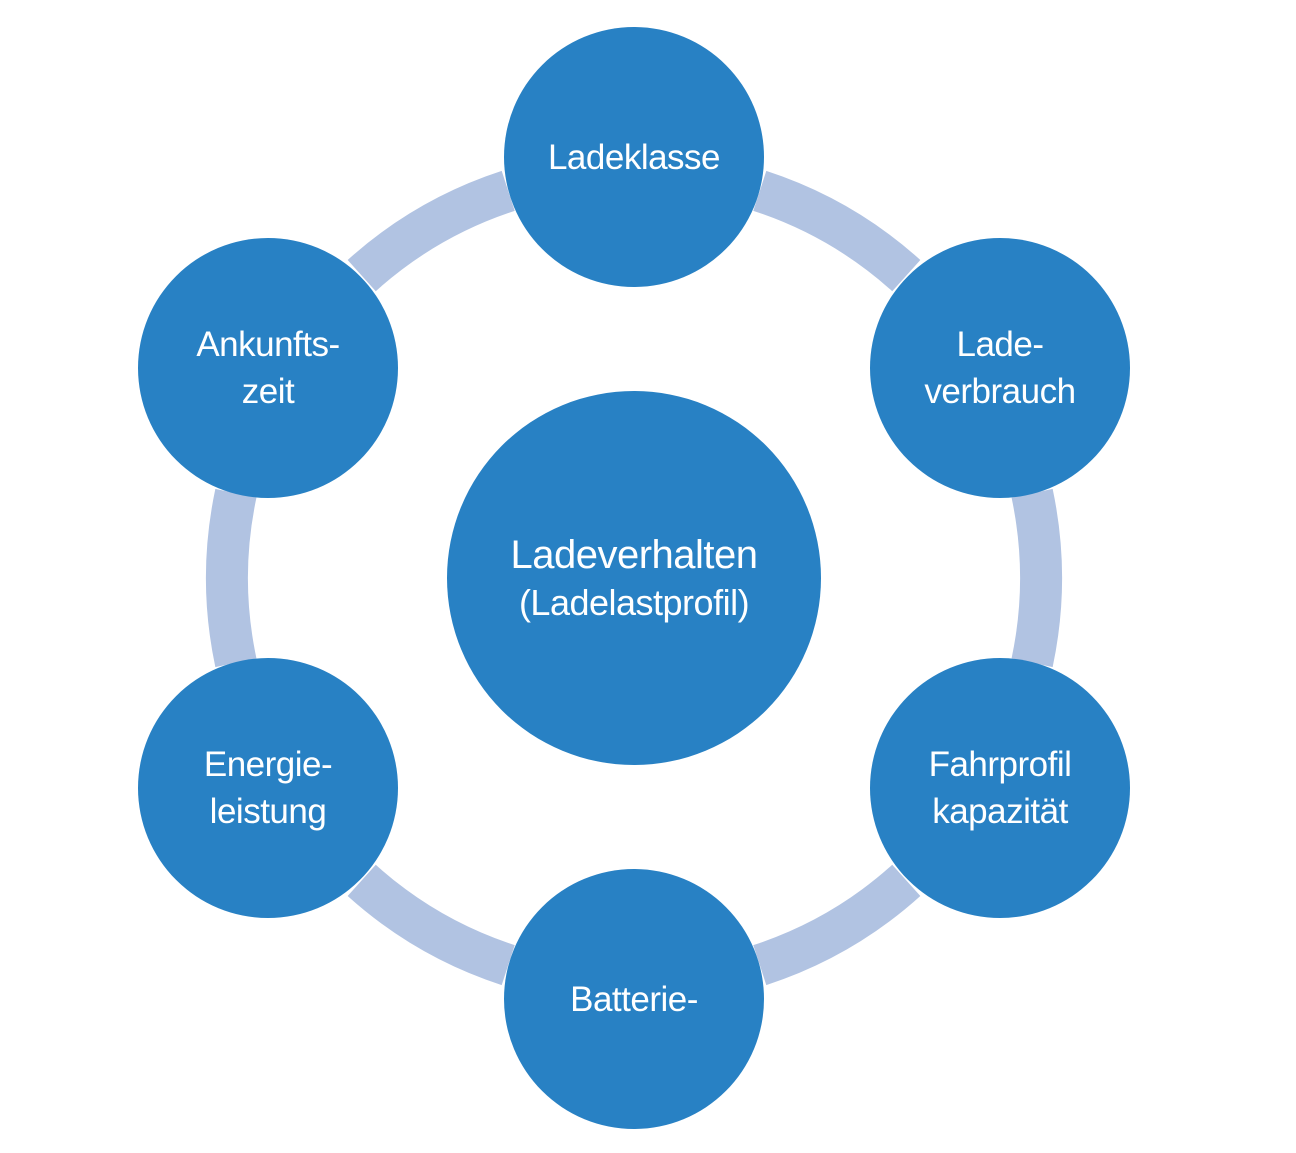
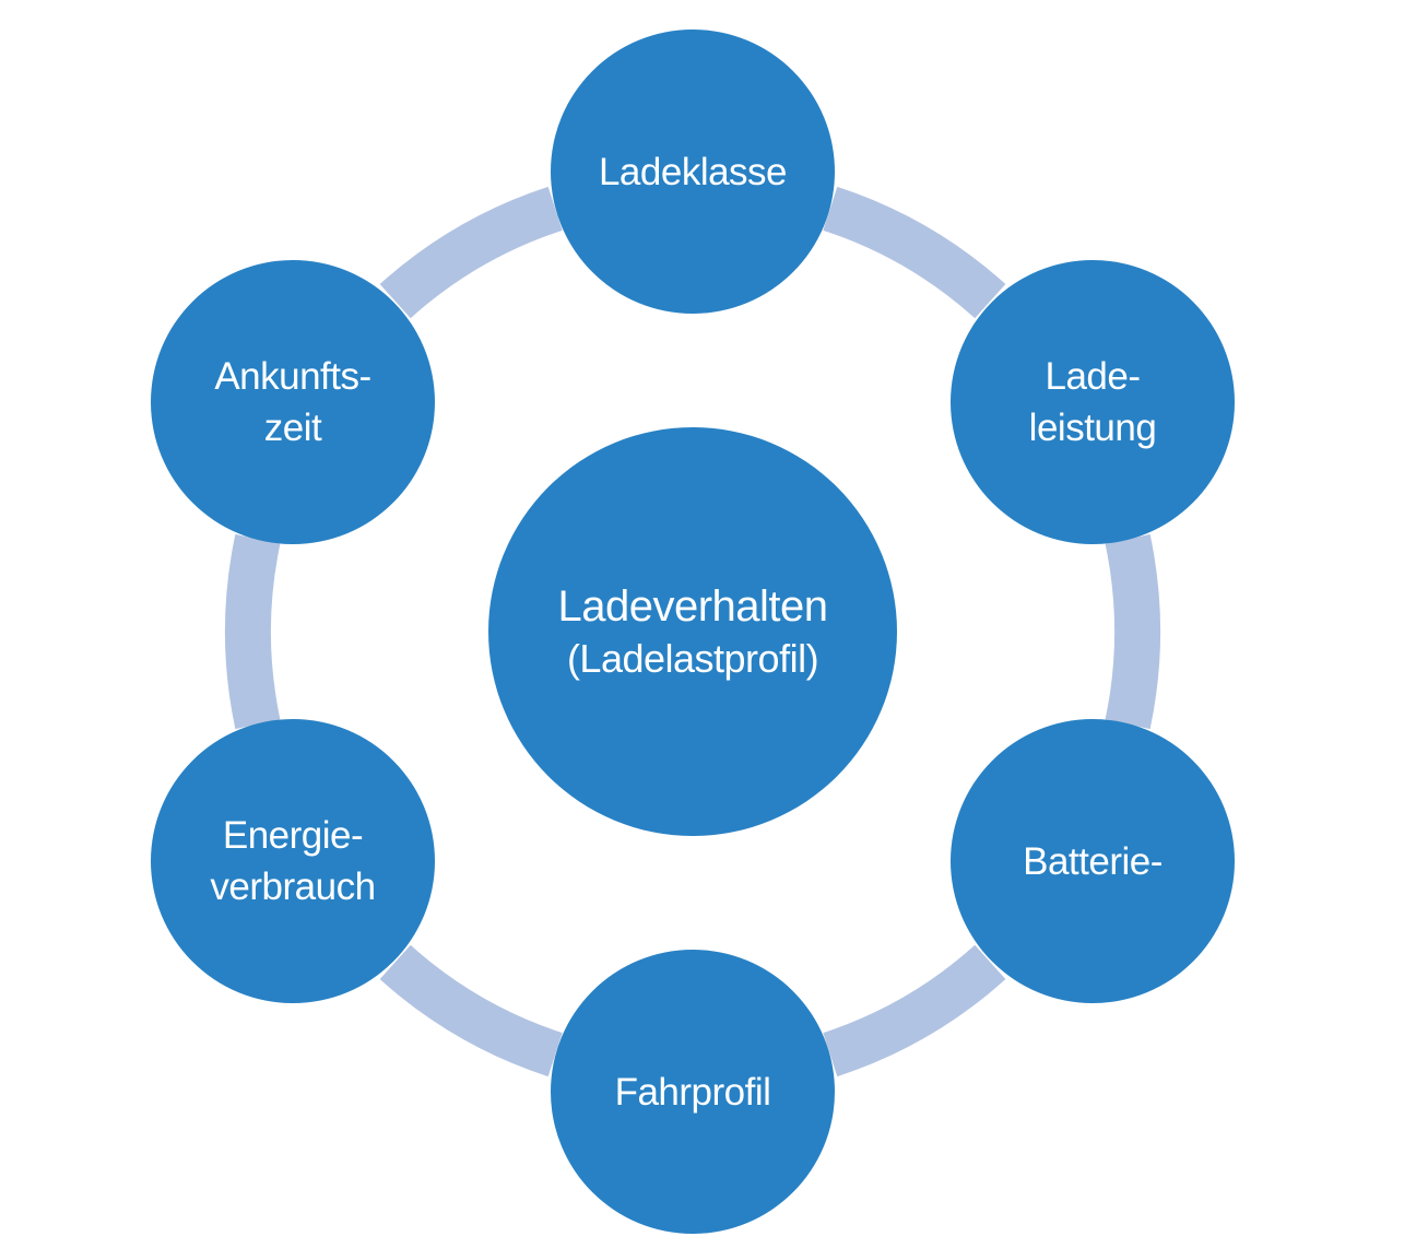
  Ladeverhalten
  (Ladelastprofil)
  Ladeklasse
  Lade-
- verbrauch
+ leistung
- Fahrprofil
+ Batterie-
- kapazität
- Batterie-
+ Fahrprofil
  Energie-
- leistung
+ verbrauch
  Ankunfts-
  zeit
